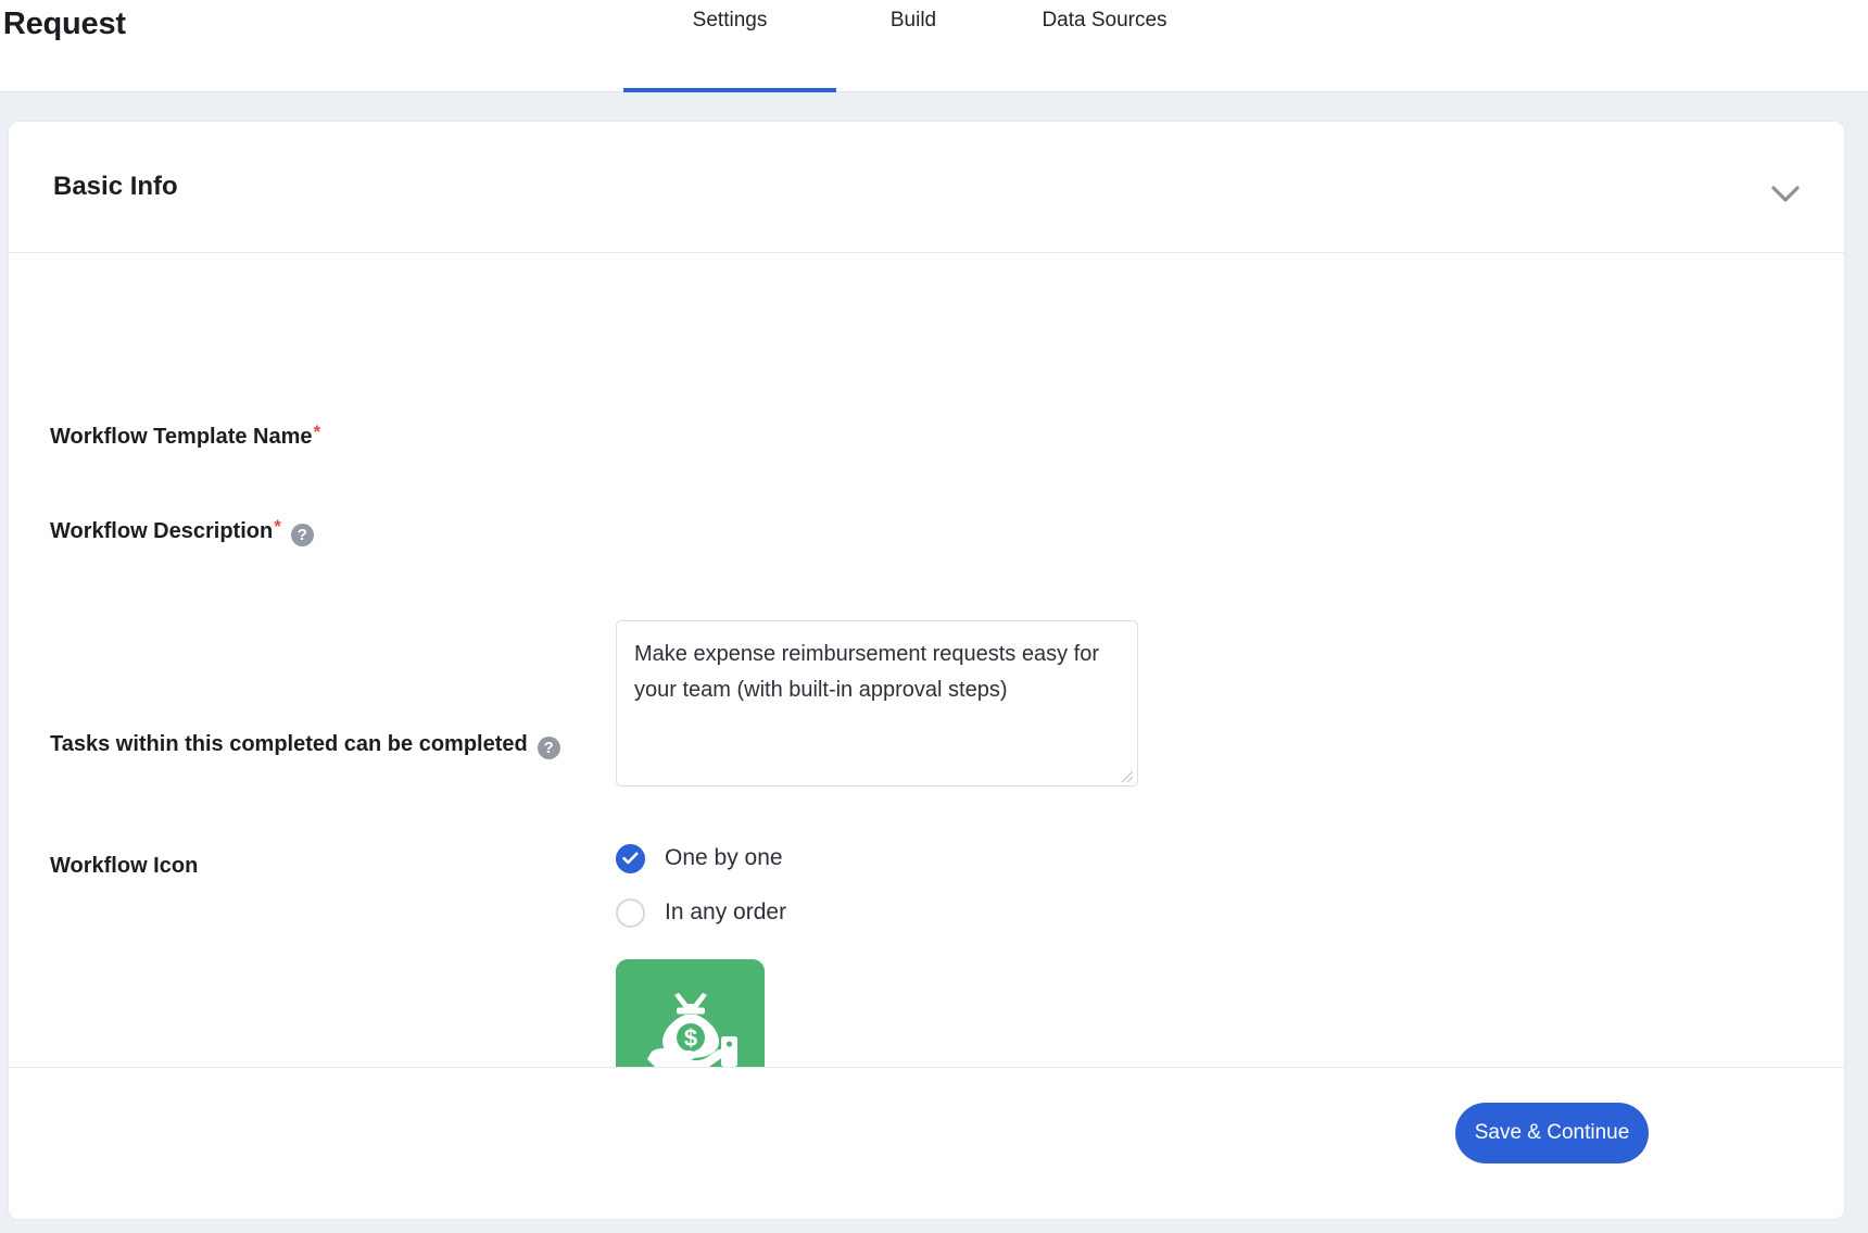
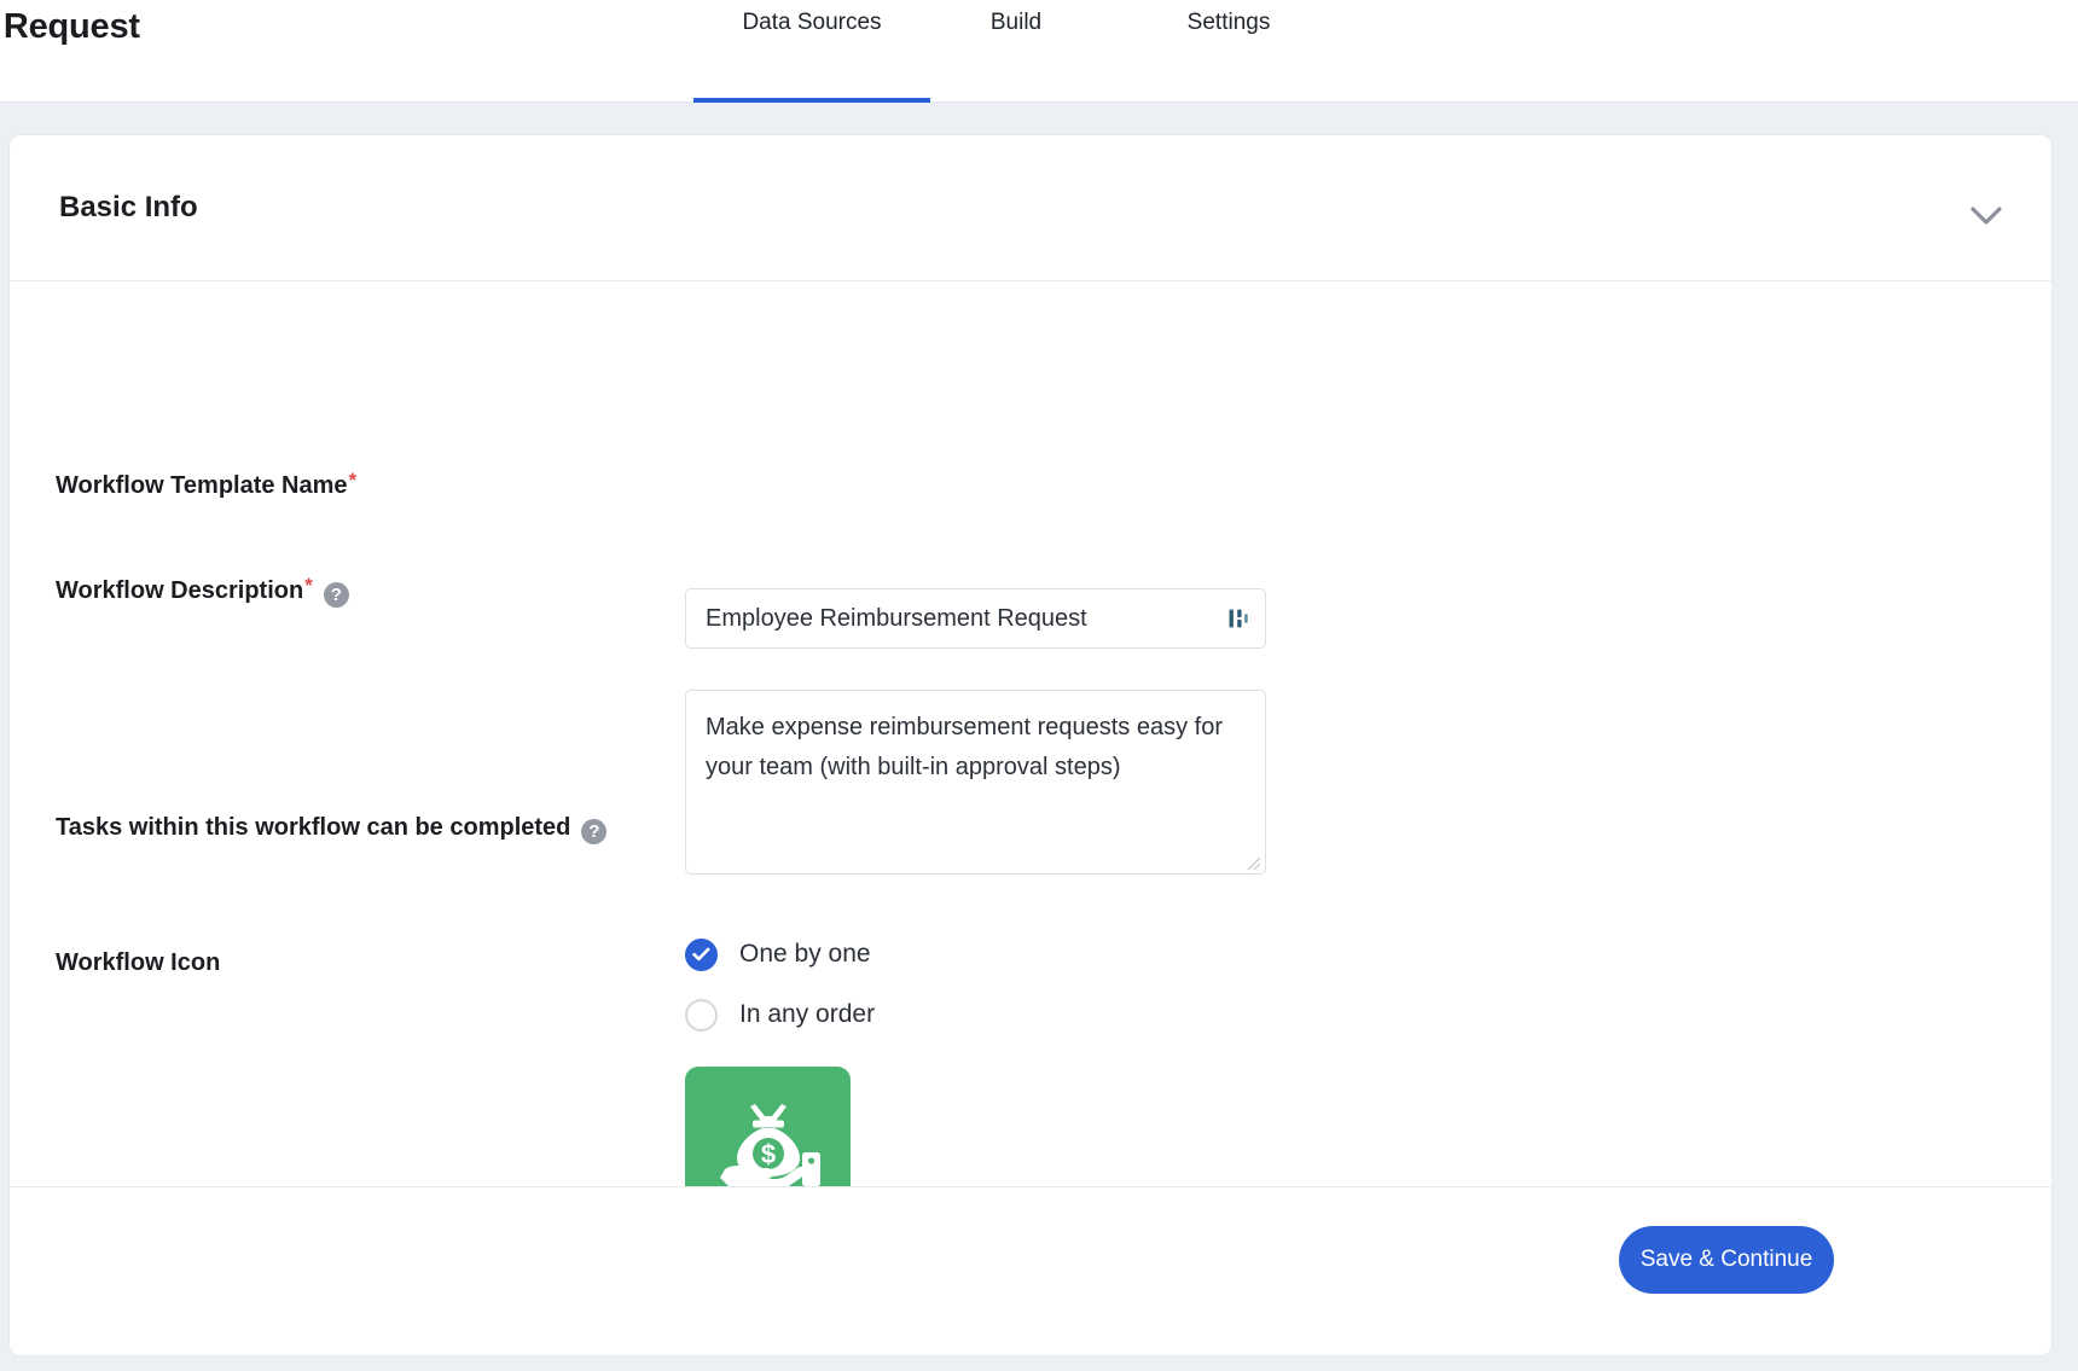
  Request
- Settings
+ Data Sources
  Build
- Data Sources
+ Settings
  Basic Info
  Workflow Template Name
  *
+ Employee Reimbursement Request
  Workflow Description
  *
  ?
- Tasks within this completed can be completed
+ Tasks within this workflow can be completed
  ?
  One by one
  In any order
  Workflow Icon
  $
  Save & Continue
